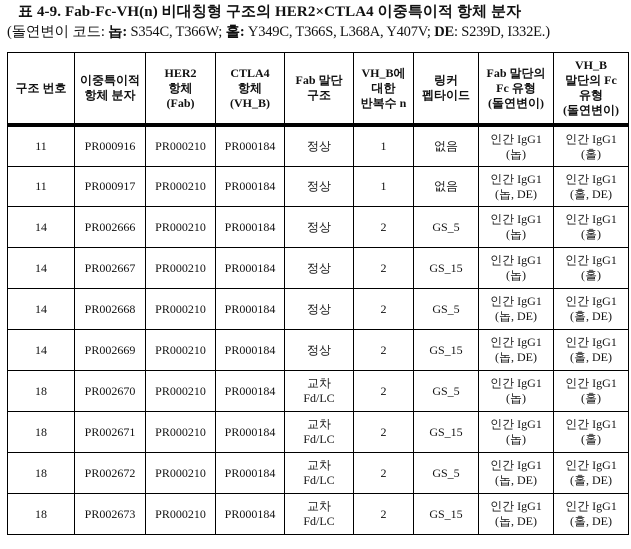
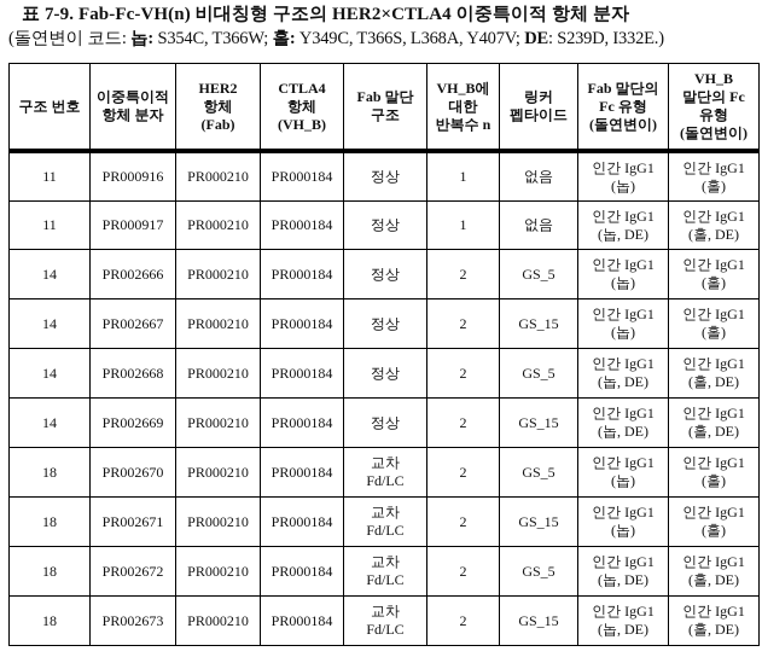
- 표 4-9. Fab-Fc-VH(n) 비대칭형 구조의 HER2×CTLA4 이중특이적 항체 분자
+ 표 7-9. Fab-Fc-VH(n) 비대칭형 구조의 HER2×CTLA4 이중특이적 항체 분자
  (돌연변이 코드: 놉: S354C, T366W; 홀: Y349C, T366S, L368A, Y407V; DE: S239D, I332E.)
  구조 번호	이중특이적항체 분자	HER2항체(Fab)	CTLA4항체(VH_B)	Fab 말단구조	VH_B에대한반복수 n	링커펩타이드	Fab 말단의Fc 유형(돌연변이)	VH_B말단의 Fc유형(돌연변이)
  11	PR000916	PR000210	PR000184	정상	1	없음	인간 IgG1(놉)	인간 IgG1(홀)
  11	PR000917	PR000210	PR000184	정상	1	없음	인간 IgG1(놉, DE)	인간 IgG1(홀, DE)
  14	PR002666	PR000210	PR000184	정상	2	GS_5	인간 IgG1(놉)	인간 IgG1(홀)
  14	PR002667	PR000210	PR000184	정상	2	GS_15	인간 IgG1(놉)	인간 IgG1(홀)
  14	PR002668	PR000210	PR000184	정상	2	GS_5	인간 IgG1(놉, DE)	인간 IgG1(홀, DE)
  14	PR002669	PR000210	PR000184	정상	2	GS_15	인간 IgG1(놉, DE)	인간 IgG1(홀, DE)
  18	PR002670	PR000210	PR000184	교차Fd/LC	2	GS_5	인간 IgG1(놉)	인간 IgG1(홀)
  18	PR002671	PR000210	PR000184	교차Fd/LC	2	GS_15	인간 IgG1(놉)	인간 IgG1(홀)
  18	PR002672	PR000210	PR000184	교차Fd/LC	2	GS_5	인간 IgG1(놉, DE)	인간 IgG1(홀, DE)
  18	PR002673	PR000210	PR000184	교차Fd/LC	2	GS_15	인간 IgG1(놉, DE)	인간 IgG1(홀, DE)
